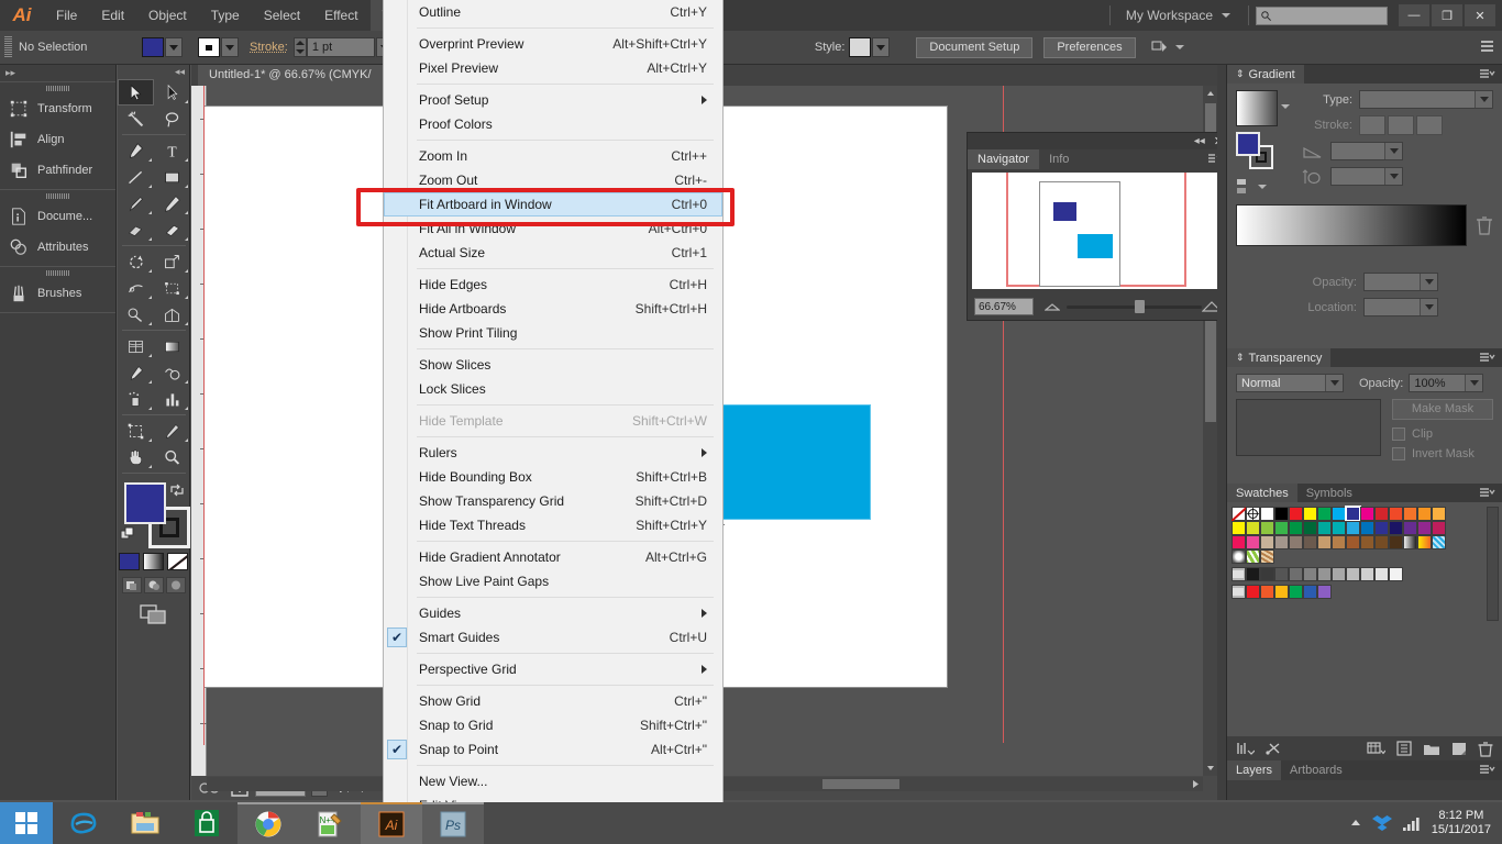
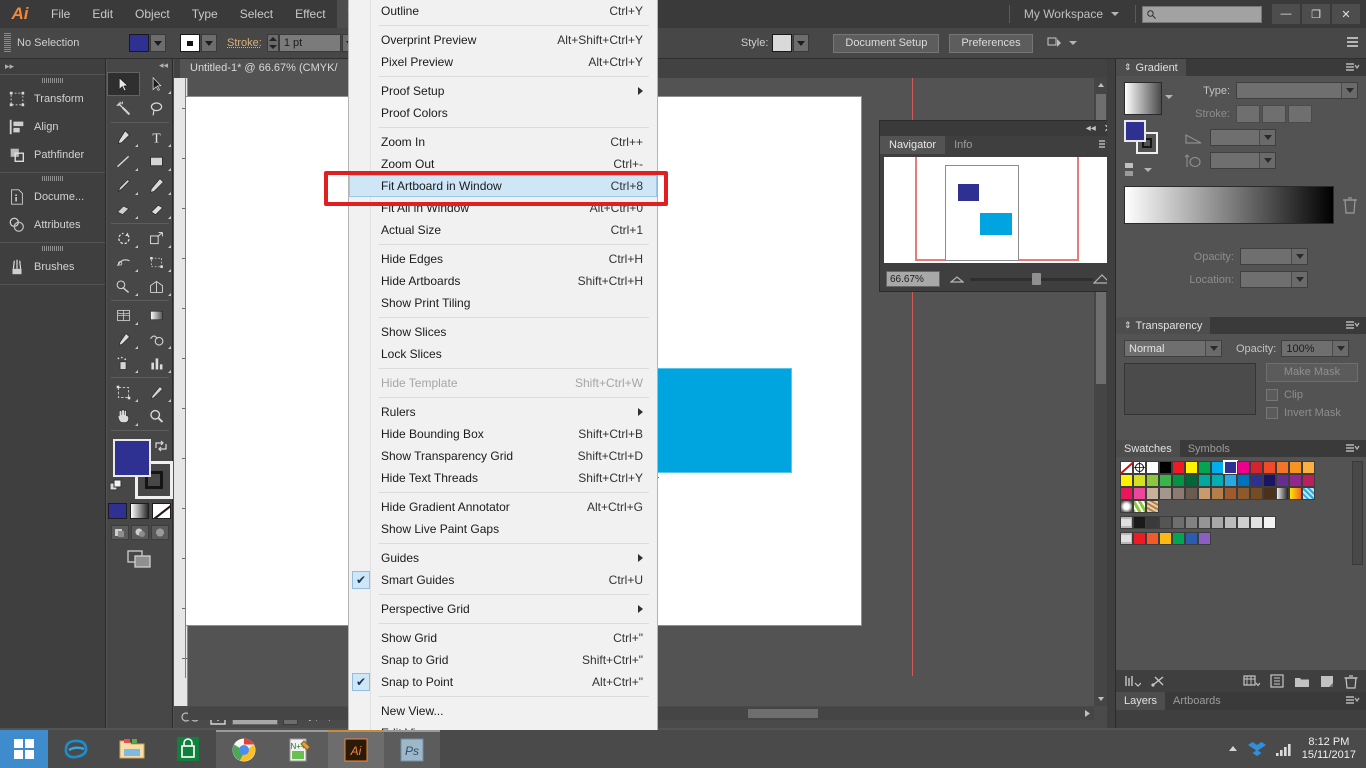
  Ai
  File
  Edit
  Object
  Type
  Select
  Effect
  My Workspace
  —
  ❐
  ✕
  No Selection
  Stroke:
  1 pt
  Style:
  Document Setup
  Preferences
  ▸▸
  Transform
  Align
  Pathfinder
  Docume...
  Attributes
  Brushes
  ◂◂
  T
  Untitled-1* @ 66.67% (CMYK/
  ◂◂
  Navigator
  Info
  66.67%
  ⇕
  Gradient
  Type:
  Stroke:
  Opacity:
  Location:
  ⇕
  Transparency
  Normal
  Opacity:
  100%
  Make Mask
  Clip
  Invert Mask
  Swatches
  Symbols
  Layers
  Artboards
  Outline
  Ctrl+Y
  Overprint Preview
  Alt+Shift+Ctrl+Y
  Pixel Preview
  Alt+Ctrl+Y
  Proof Setup
  Proof Colors
  Zoom In
  Ctrl++
  Zoom Out
  Ctrl+-
  Fit Artboard in Window
- Ctrl+0
+ Ctrl+8
  Fit All in Window
  Alt+Ctrl+0
  Actual Size
  Ctrl+1
  Hide Edges
  Ctrl+H
  Hide Artboards
  Shift+Ctrl+H
  Show Print Tiling
  Show Slices
  Lock Slices
  Hide Template
  Shift+Ctrl+W
  Rulers
  Hide Bounding Box
  Shift+Ctrl+B
  Show Transparency Grid
  Shift+Ctrl+D
  Hide Text Threads
  Shift+Ctrl+Y
  Hide Gradient Annotator
  Alt+Ctrl+G
  Show Live Paint Gaps
  Guides
  ✔
  Smart Guides
  Ctrl+U
  Perspective Grid
  Show Grid
  Ctrl+"
  Snap to Grid
  Shift+Ctrl+"
  ✔
  Snap to Point
  Alt+Ctrl+"
  New View...
  Ai
  Ps
  8:12 PM
  15/11/2017
